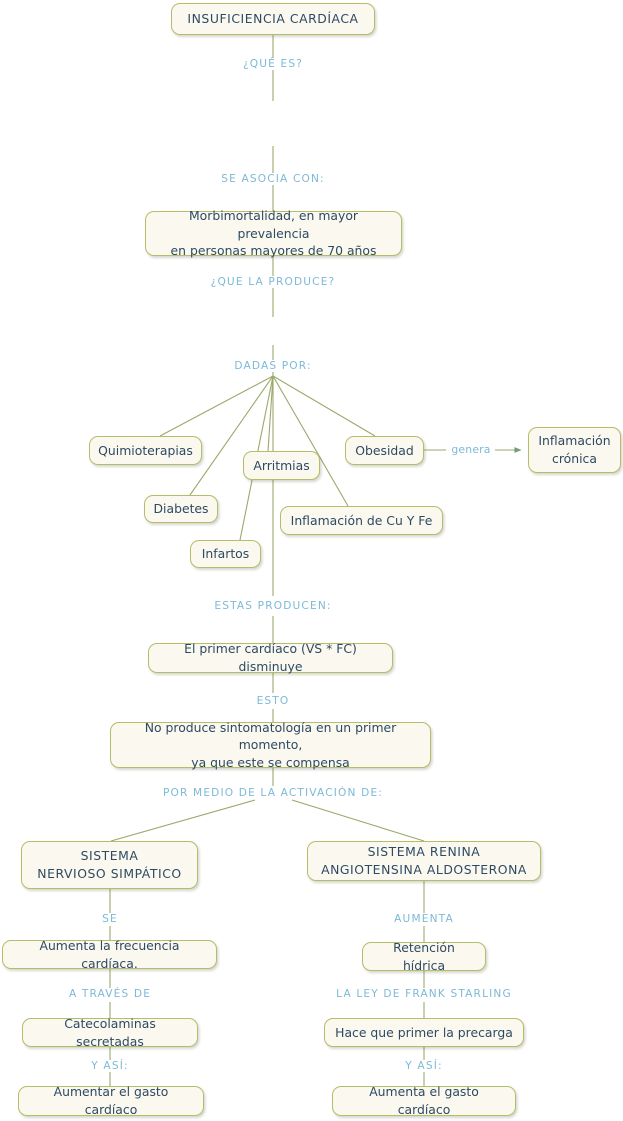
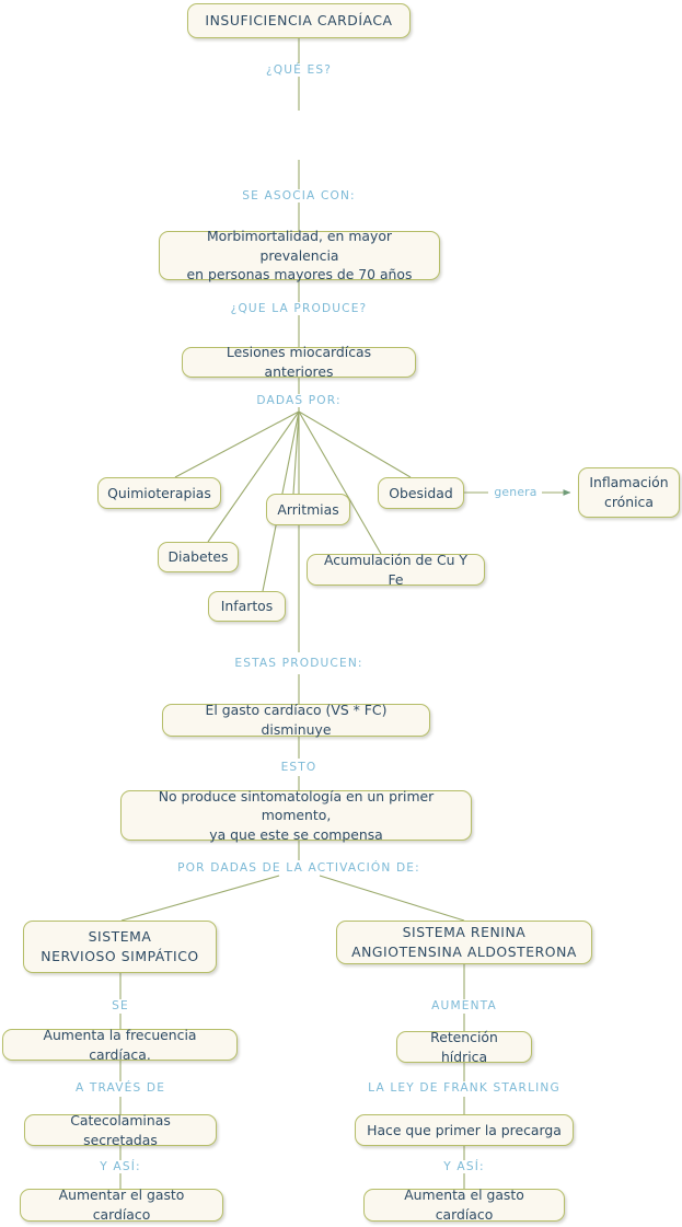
  INSUFICIENCIA CARDÍACA
  Morbimortalidad, en mayor prevalencia
  en personas mayores de 70 años
+ Lesiones miocardícas anteriores
  Quimioterapias
  Diabetes
  Infartos
  Arritmias
- Inflamación de Cu Y Fe
+ Acumulación de Cu Y Fe
  Obesidad
  Inflamación
  crónica
- El primer cardíaco (VS * FC) disminuye
+ El gasto cardíaco (VS * FC) disminuye
  No produce sintomatología en un primer momento,
  ya que este se compensa
  SISTEMA
  NERVIOSO SIMPÁTICO
  Aumenta la frecuencia cardíaca.
  Catecolaminas secretadas
  Aumentar el gasto cardíaco
  SISTEMA RENINA
  ANGIOTENSINA ALDOSTERONA
  Retención hídrica
  Hace que primer la precarga
  Aumenta el gasto cardíaco
  ¿QUÉ ES?
  SE ASOCIA CON:
  ¿QUE LA PRODUCE?
  DADAS POR:
  genera
  ESTAS PRODUCEN:
  ESTO
- POR MEDIO DE LA ACTIVACIÓN DE:
+ POR DADAS DE LA ACTIVACIÓN DE:
  SE
  A TRAVÉS DE
  Y ASÍ:
  AUMENTA
  LA LEY DE FRANK STARLING
  Y ASÍ:
